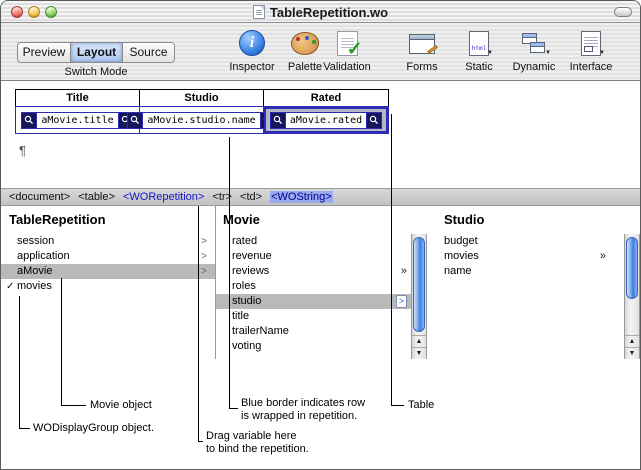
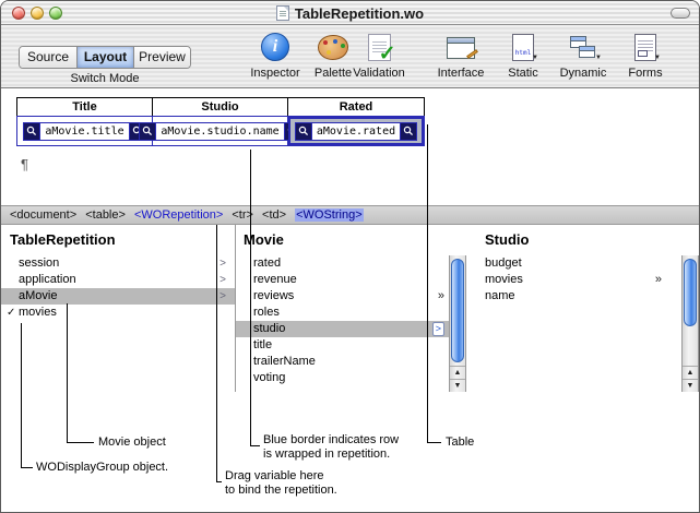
  TableRepetition.wo
- Preview
+ Source
  Layout
- Source
+ Preview
  Switch Mode
  i
  Inspector
  Palette
  ✓
  Validation
- Forms
+ Interface
  Static
  Dynamic
- Interface
+ Forms
  Title
  Studio
  Rated
  aMovie.title
  aMovie.studio.name
  aMovie.rated
  ¶
  <document> <table> <WORepetition> <tr <td> <WOString>
  TableRepetition
  ovie
  Studio
  session
  >
  application
  >
  aMovie
  >
  ✓
  movies
  rated
  revenue
  reviews
  »
  roles
  studio
  >
  title
  trailerName
  voting
  budget
  movies
  »
  name
  Movie object
  WODisplayGroup object.
  Blue border indicates row
  is wrapped in repetition.
  Table
  Drag variable here
  to bind the repetition.
